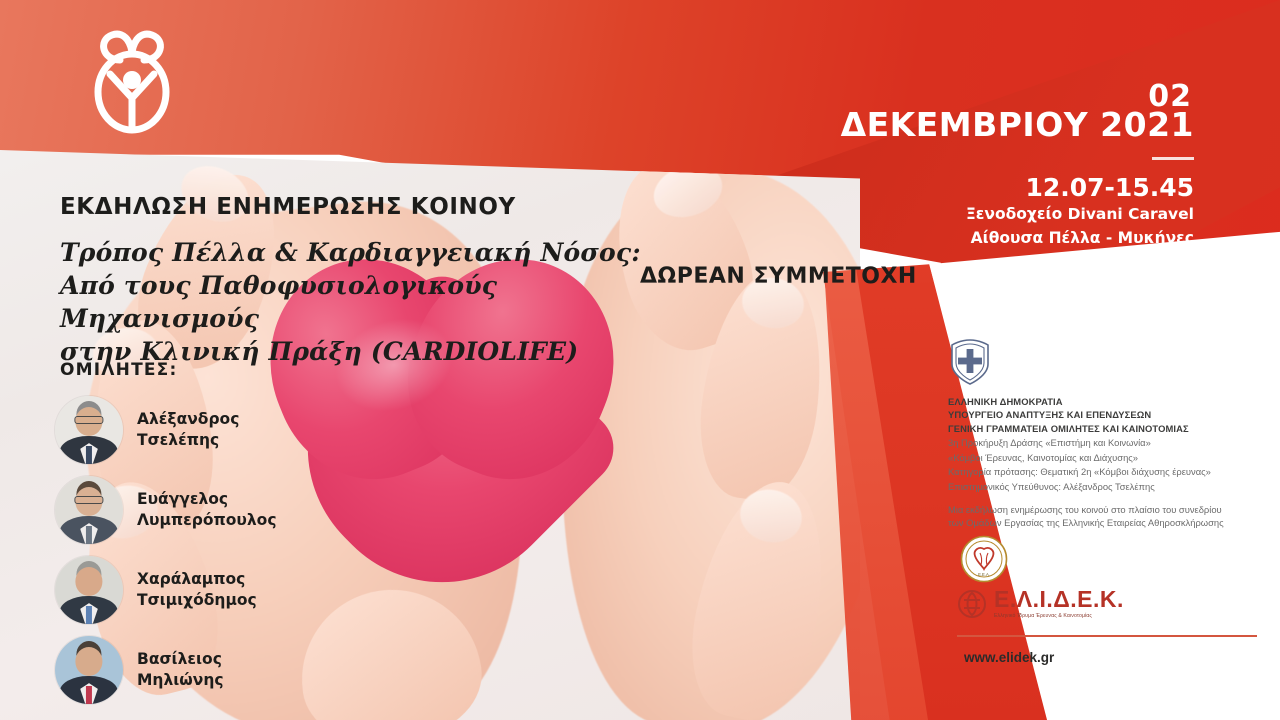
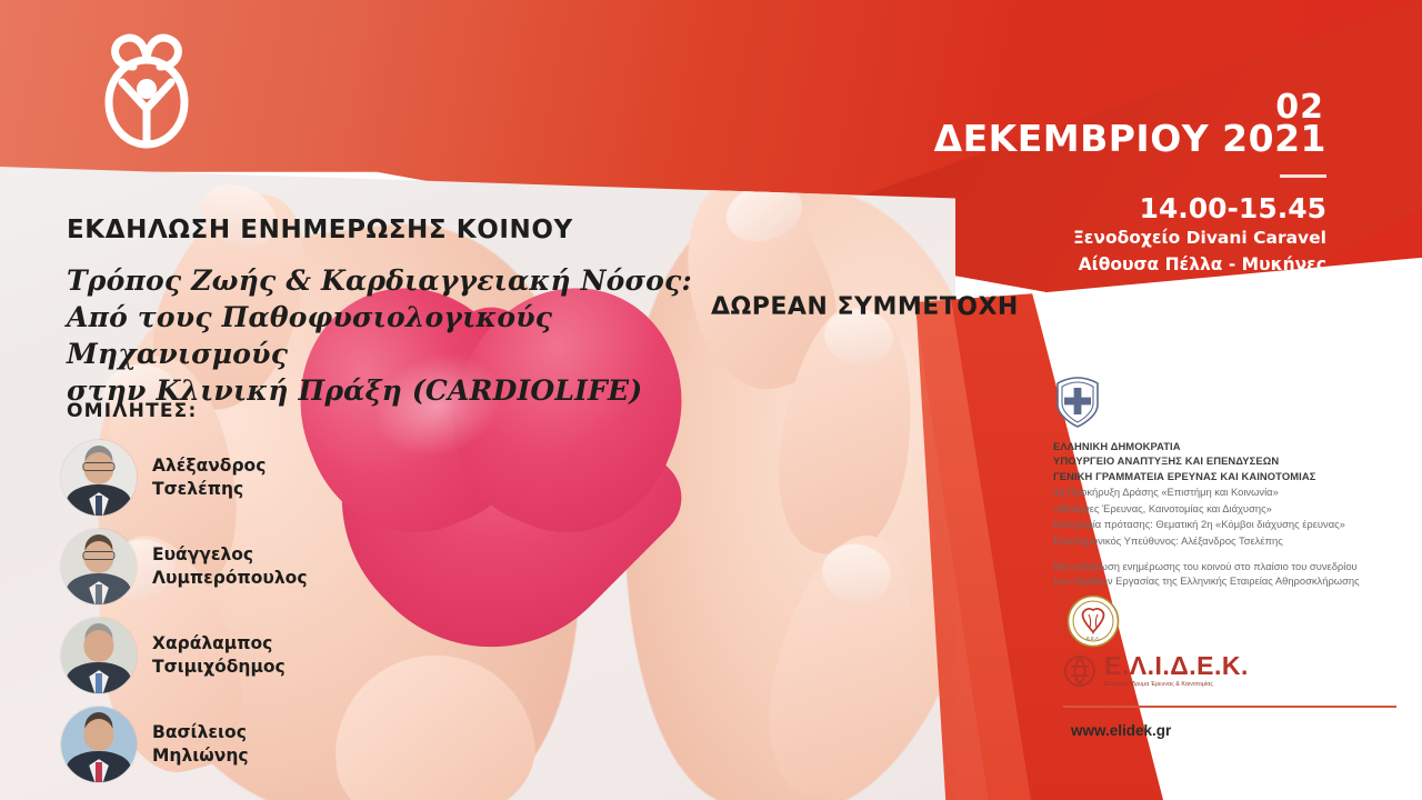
  ΕΚΔΗΛΩΣΗ ΕΝΗΜΕΡΩΣΗΣ ΚΟΙΝΟΥ
- Τρόπος Πέλλα & Καρδιαγγειακή Νόσος:
+ Τρόπος Ζωής & Καρδιαγγειακή Νόσος:
  Από τους Παθοφυσιολογικούς Μηχανισμούς
  στην Κλινική Πράξη (CARDIOLIFE)
  ΔΩΡΕΑΝ ΣΥΜΜΕΤΟΧΗ
  ΟΜΙΛΗΤΕΣ:
  Αλέξανδρος
  Τσελέπης
  Ευάγγελος
  Λυμπερόπουλος
  Χαράλαμπος
  Τσιμιχόδημος
  Βασίλειος
  Μηλιώνης
  02
  ΔΕΚΕΜΒΡΙΟΥ 2021
- 12.07-15.45
+ 14.00-15.45
  Ξενοδοχείο Divani Caravel
  Αίθουσα Πέλλα - Μυκήνες
  ΕΛΛΗΝΙΚΗ ΔΗΜΟΚΡΑΤΙΑ
  ΥΠΟΥΡΓΕΙΟ ΑΝΑΠΤΥΞΗΣ ΚΑΙ ΕΠΕΝΔΥΣΕΩΝ
- ΓΕΝΙΚΗ ΓΡΑΜΜΑΤΕΙΑ ΟΜΙΛΗΤΕΣ ΚΑΙ ΚΑΙΝΟΤΟΜΙΑΣ
+ ΓΕΝΙΚΗ ΓΡΑΜΜΑΤΕΙΑ ΕΡΕΥΝΑΣ ΚΑΙ ΚΑΙΝΟΤΟΜΙΑΣ
  3η Προκήρυξη Δράσης «Επιστήμη και Κοινωνία»
- «Κόμβοι Έρευνας, Καινοτομίας και Διάχυσης»
+ «Μυκήνες Έρευνας, Καινοτομίας και Διάχυσης»
  Κατηγορία πρότασης: Θεματική 2η «Κόμβοι διάχυσης έρευνας»
  Επιστημονικός Υπεύθυνος: Αλέξανδρος Τσελέπης
  Μια εκδήλωση ενημέρωσης του κοινού στο πλαίσιο του συνεδρίου
  των Ομάδων Εργασίας της Ελληνικής Εταιρείας Αθηροσκλήρωσης
  Ε.Λ.Ι.Δ.Ε.Κ.
  www.elidek.gr
